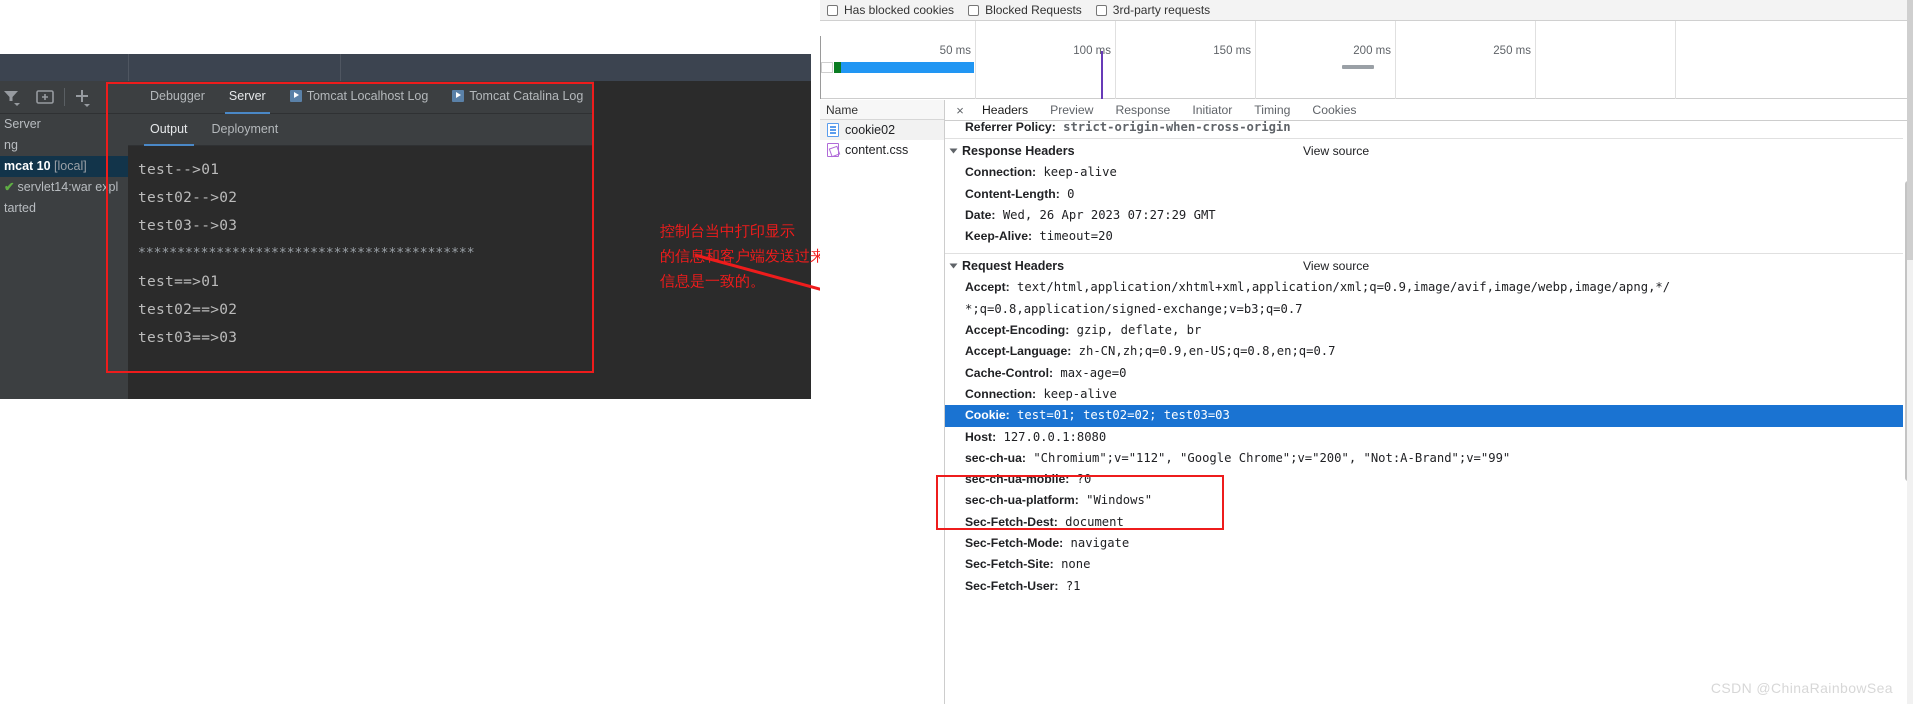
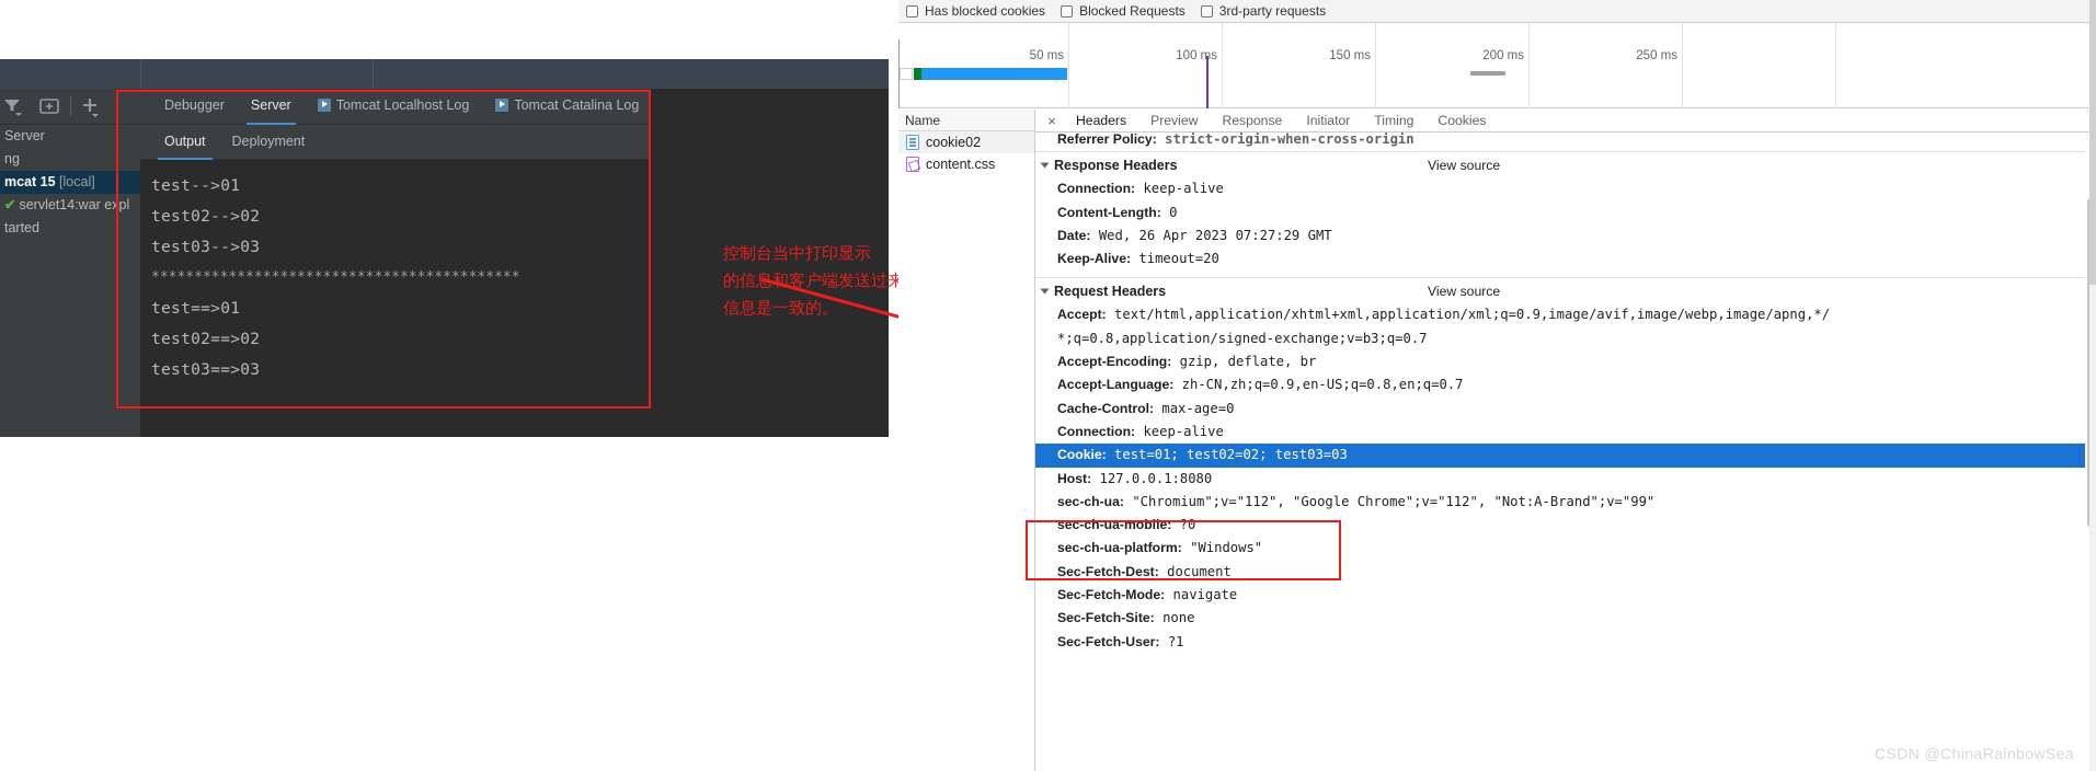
  Server
  ng
- mcat 10 [local]
+ mcat 15 [local]
  ✔ servlet14:war expl
  tarted
  Debugger
  Server
  Tomcat Localhost Log
  Tomcat Catalina Log
  Output
  Deployment
  test-->01
  test02-->02
  test03-->03
  *******************************************
  test==>01
  test02==>02
  test03==>03
  控制台当中打印显示
  的信和客户端发送过来
  信息是一致的。
  Has blocked cookies
  Blocked Requests
  3rd-party requests
  50 ms
  100s
  150 ms
  200 ms
  250 ms
  Name
  cookie02
  content.css
  ×
  Headers
  Preview
  Response
  Initiator
  Timing
  Cookies
  Referrer Policy: strict-origin-when-cross-origin
  Response Headers
  View source
  Connection: keep-alive
  Content-Length: 0
  Date: Wed, 26 Apr 2023 07:27:29 GMT
  Keep-Alive: timeout=20
  Request Headers
  View source
  Accept: text/html,application/xhtml+xml,application/xml;q=0.9,image/avif,image/webp,image/apng,*/
  *;q=0.8,application/signed-exchange;v=b3;q=0.7
  Accept-Encoding: gzip, deflate, br
  Accept-Language: zh-CN,zh;q=0.9,en-US;q=0.8,en;q=0.7
  Cache-Control: max-age=0
  Connection: keep-alive
  Cookie: test=01; test02=02; test03=03
  Host: 127.0.0.1:8080
- sec-ch-ua: "Chromium";v="112", "Google Chrome";v="200", "Not:A-Brand";v="99"
+ sec-ch-ua: "Chromium";v="112", "Google Chrome";v="112", "Not:A-Brand";v="99"
  sec-ch-ua-mobile: ?0
  sec-ch-ua-platform: "Windows"
  Sec-Fetch-Dest: document
  Sec-Fetch-Mode: navigate
  Sec-Fetch-Site: none
  Sec-Fetch-User: ?1
  CSDN @ChinaRainbowSea
